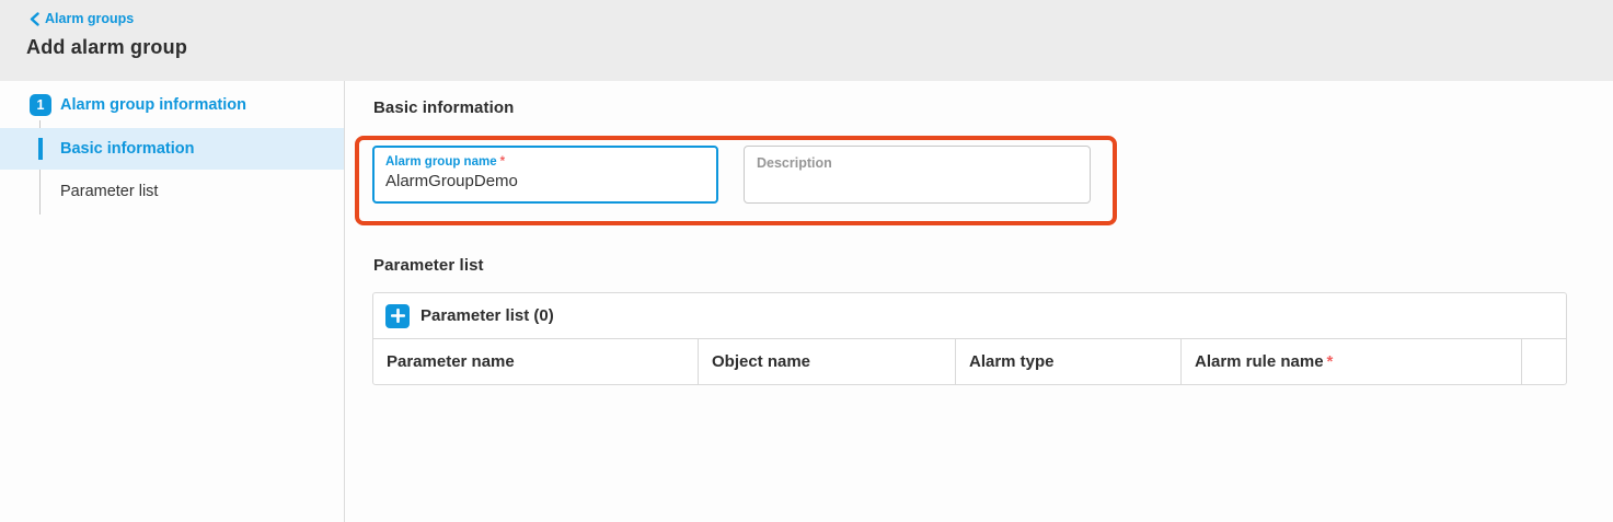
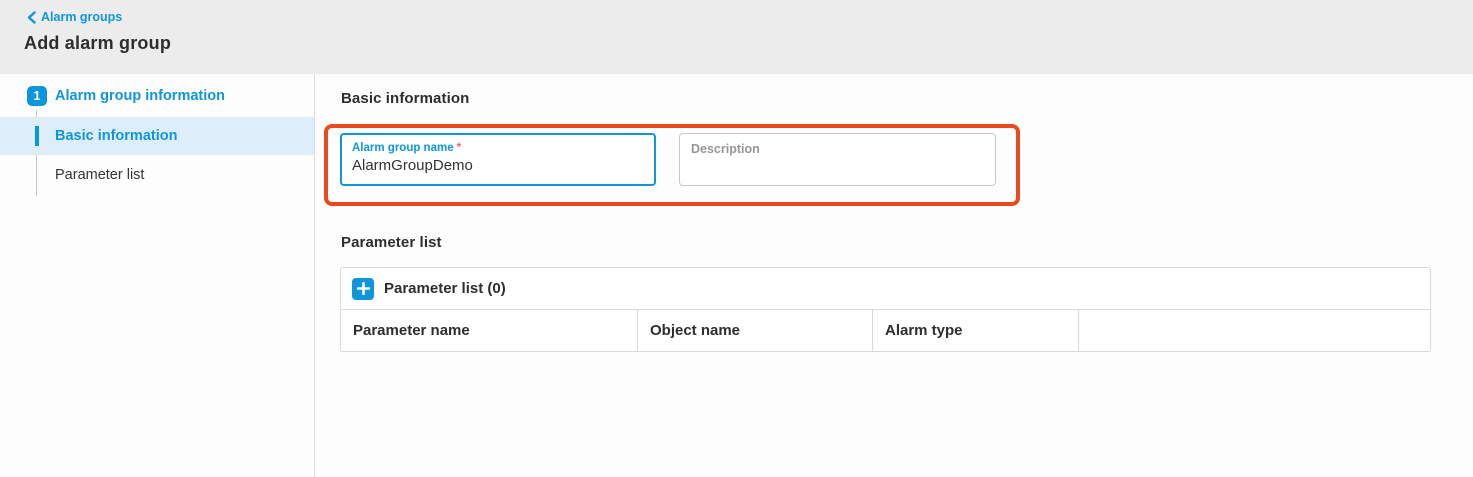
  Alarm groups
  Add alarm group
  1
  Alarm group information
  Basic information
  Parameter list
  Basic information
  Alarm group name *
  AlarmGroupDemo
  Description
  Parameter list
  Parameter list (0)
  Parameter name
  Object name
  Alarm type
- Alarm rule name
- *
